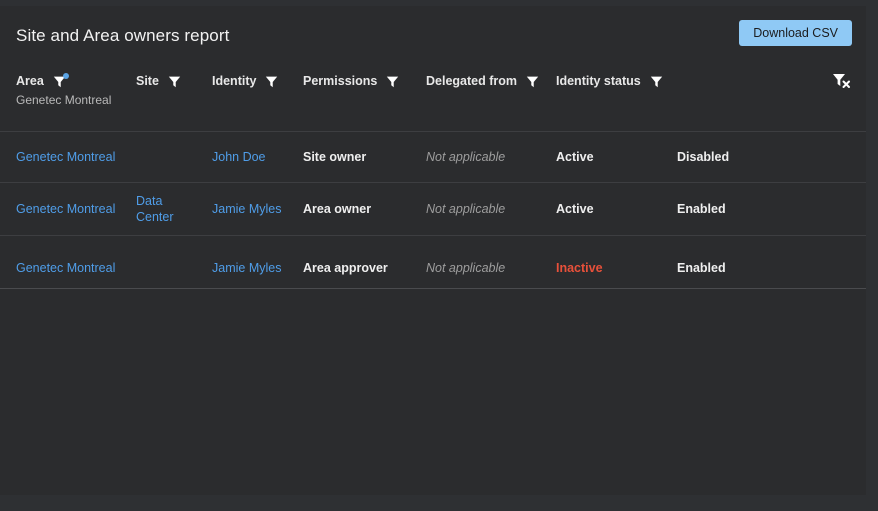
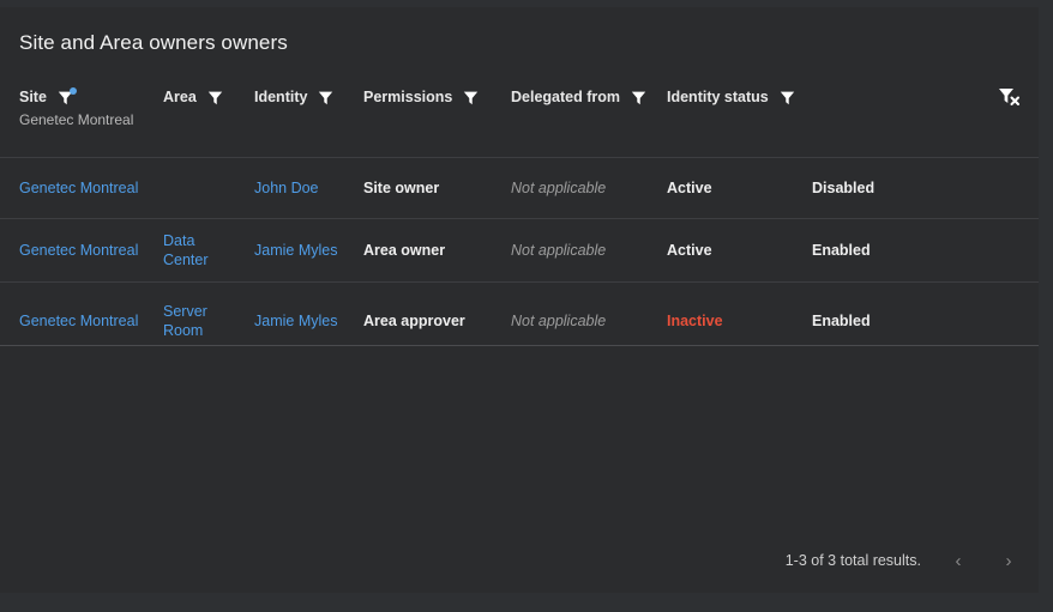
- Site and Area owners report
+ Site and Area owners owners
- Download CSV
- Area
+ Site
  Genetec Montreal
- Site
+ Area
  Identity
  Permissions
  Delegated from
  Identity status
  Genetec Montreal
  John Doe
  Site owner
  Not applicable
  Active
  Disabled
  Genetec Montreal
  Data Center
  Jamie Myles
  Area owner
  Not applicable
  Active
  Enabled
  Genetec Montreal
+ Server Room
  Jamie Myles
  Area approver
  Not applicable
  Inactive
  Enabled
+ 1-3 of 3 total results.
+ ‹
+ ›
